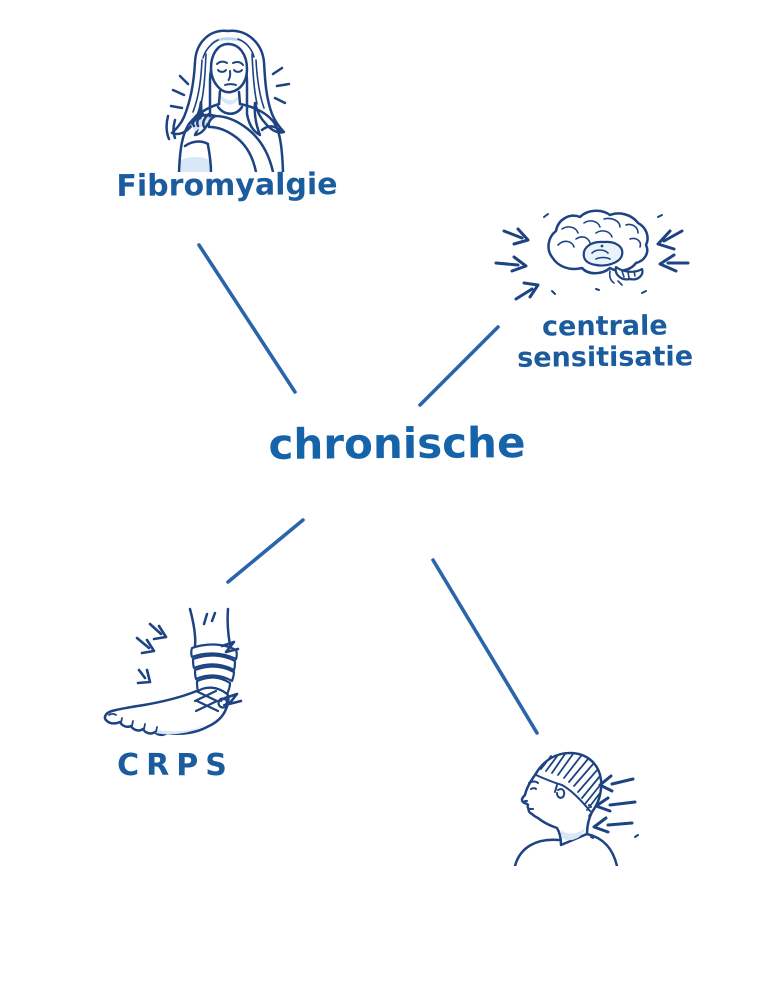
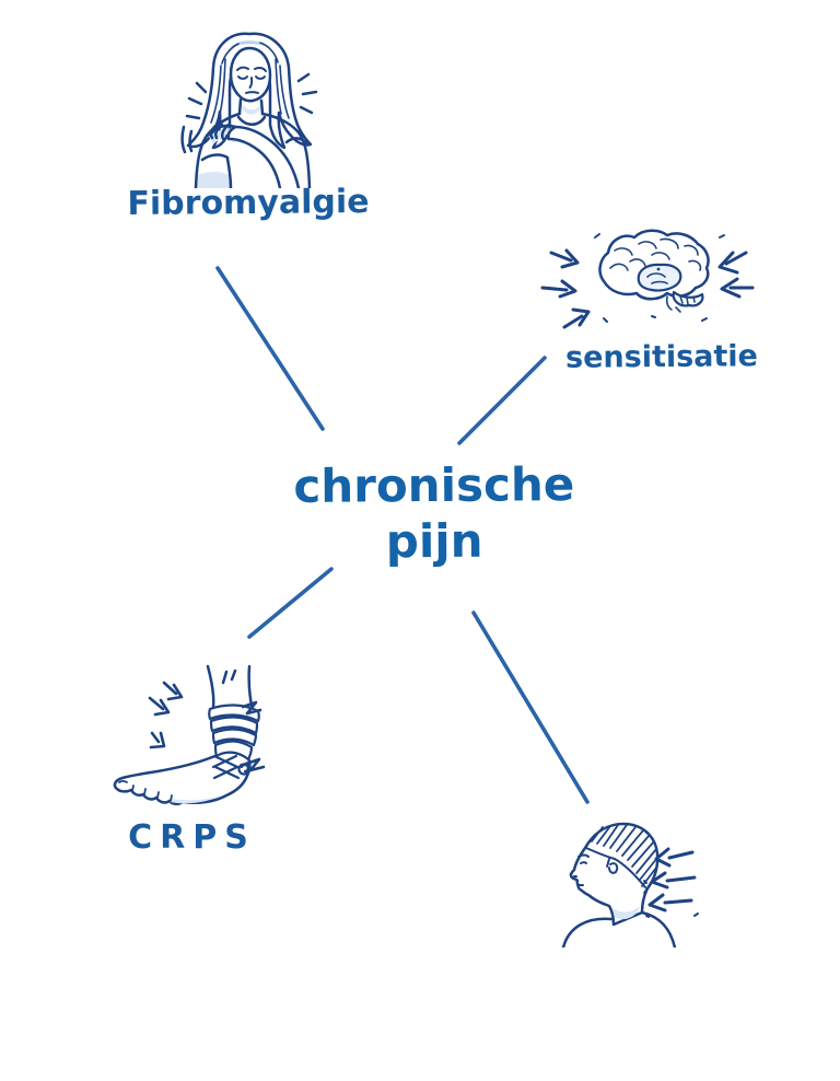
  chronische
+ pijn
  Fibromyalgie
- centrale
  sensitisatie
  CRPS
